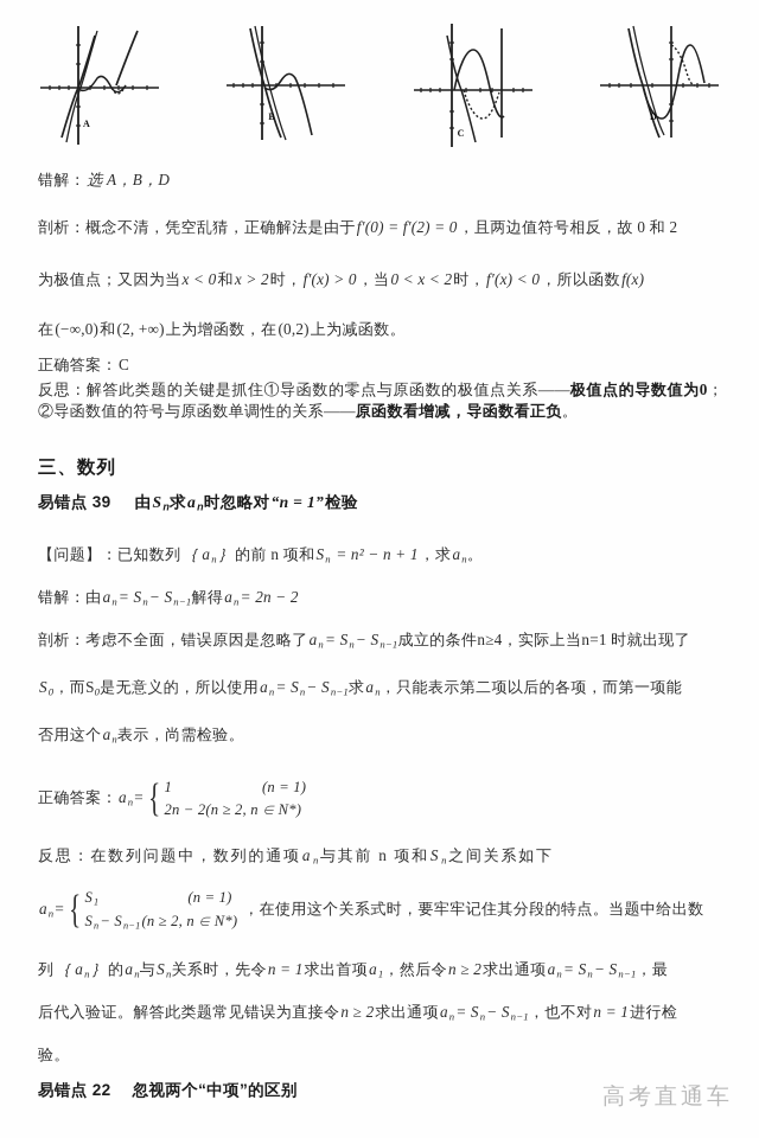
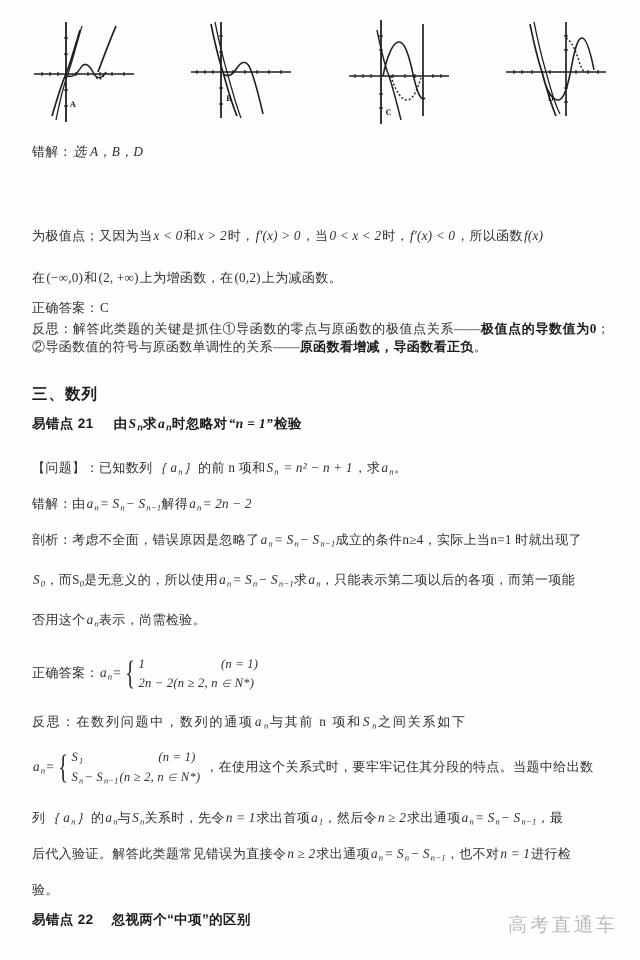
  A
  B
  C
  D
  错解：选 A，B，D
- 剖析：概念不清，凭空乱猜，正确解法是由于f′(0) = f′(2) = 0，且两边值符号相反，故 0 和 2
  为极值点；又因为当x < 0和x > 2时，f′(x) > 0，当0 < x < 2时，f′(x) < 0，所以函数f(x)
  在(−∞,0)和(2, +∞)上为增函数，在(0,2)上为减函数。
  正确答案：C
  反思：解答此类题的关键是抓住①导函数的零点与原函数的极值点关系——极值点的导数值为0；②导函数值的符号与原函数单调性的关系——原函数看增减，导函数看正负。
  三、数列
- 易错点 39 由Sn求an时忽略对“n = 1”检验
+ 易错点 21 由Sn求an时忽略对“n = 1”检验
  【问题】：已知数列｛ an｝的前 n 项和Sn = n² − n + 1，求an。
  错解：由an= Sn− Sn−1解得an= 2n − 2
  剖析：考虑不全面，错误原因是忽略了an= Sn− Sn−1成立的条件n≥4，实际上当n=1 时就出现了
  S0，而S0是无意义的，所以使用an= Sn− Sn−1求an，只能表示第二项以后的各项，而第一项能
  否用这个an表示，尚需检验。
  正确答案：an=
  {
  1 (n = 1)
  2n − 2(n ≥ 2, n ∈ N*)
  反思：在数列问题中，数列的通项an与其前 n 项和Sn之间关系如下
  an=
  {
  S1 (n = 1)
  Sn− Sn−1(n ≥ 2, n ∈ N*)
  ，在使用这个关系式时，要牢牢记住其分段的特点。当题中给出数
  列｛ an｝的an与Sn关系时，先令n = 1求出首项a1，然后令n ≥ 2求出通项an= Sn− Sn−1，最
  后代入验证。解答此类题常见错误为直接令n ≥ 2求出通项an= Sn− Sn−1，也不对n = 1进行检
  验。
  易错点 22 忽视两个“中项”的区别
  高考直通车
